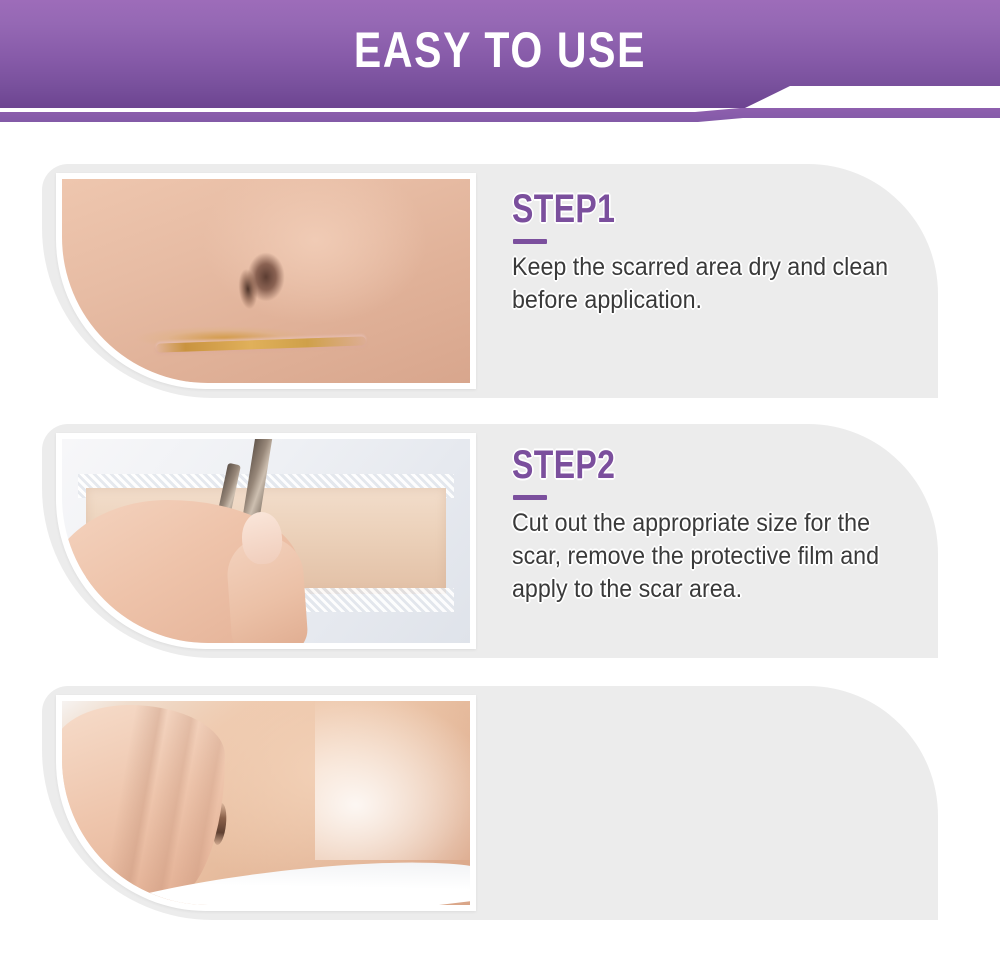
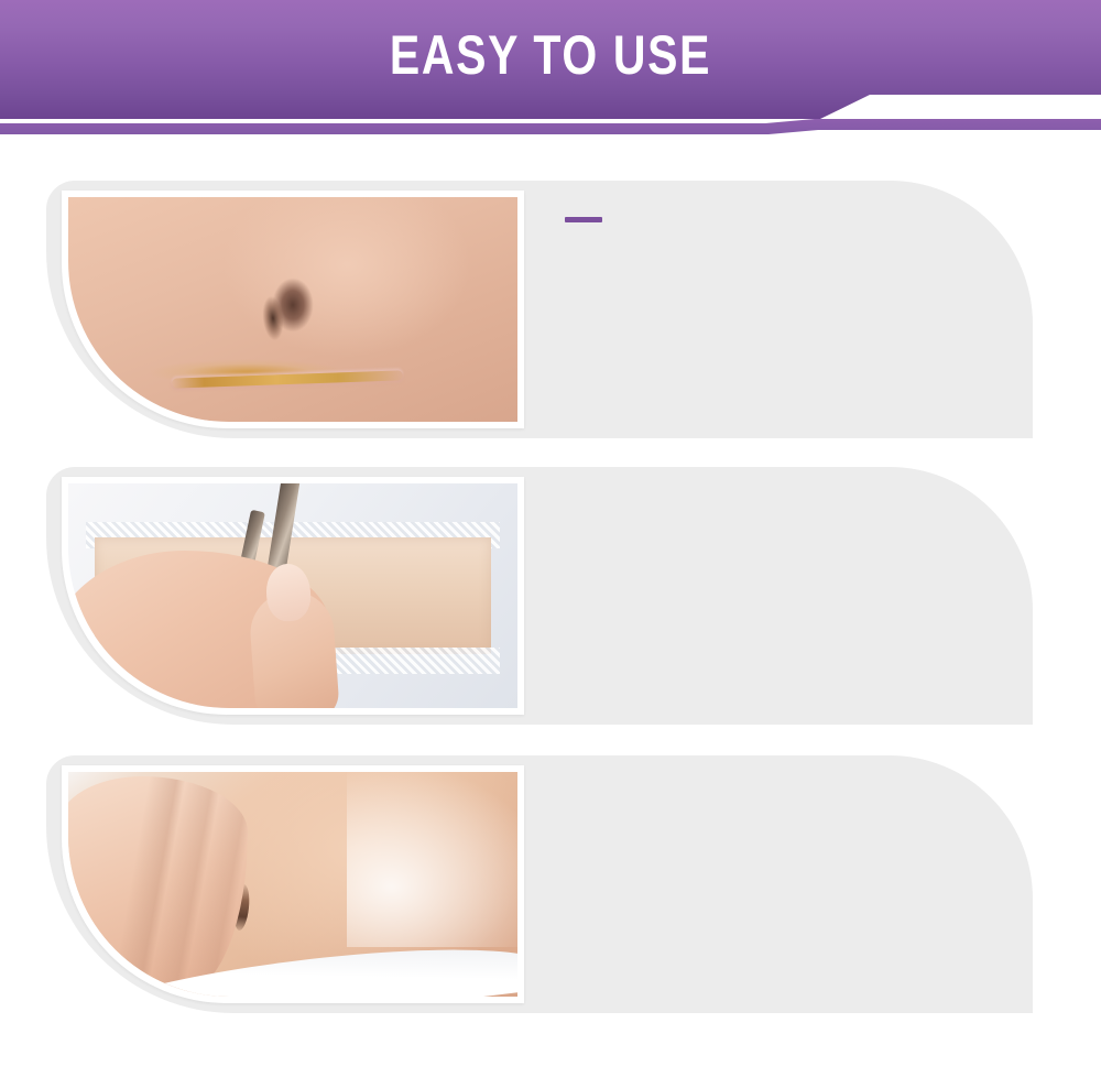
  EASY TO USE
- STEP1
- Keep the scarred area dry and clean before application.
- STEP2
- Cut out the appropriate size for the scar, remove the protective film and apply to the scar area.
